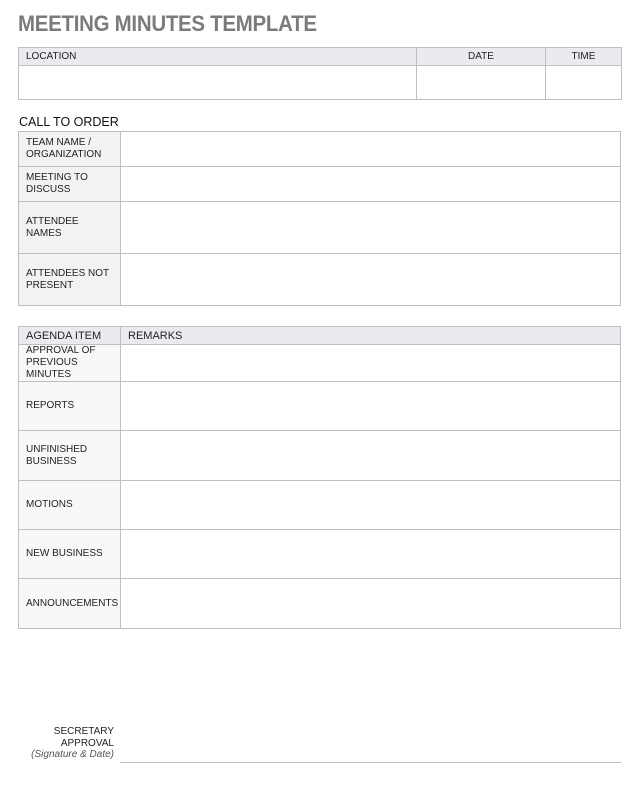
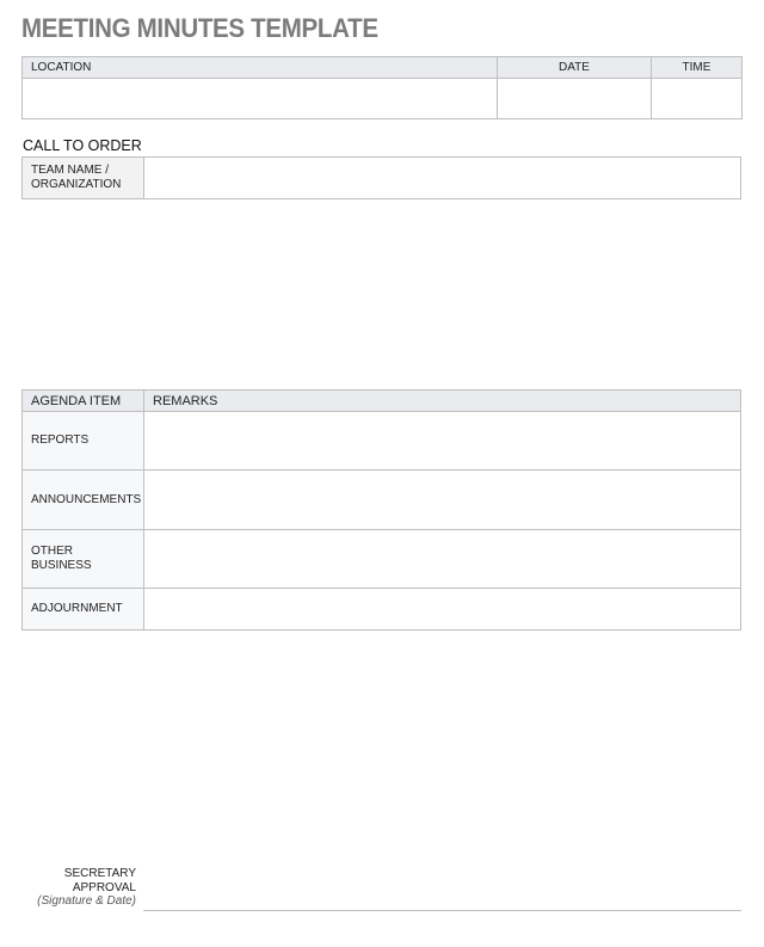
  MEETING MINUTES TEMPLATE
  LOCATION	DATE	TIME
  CALL TO ORDER
  TEAM NAME /ORGANIZATION
- MEETING TODISCUSS
- ATTENDEE NAMES
- ATTENDEES NOTPRESENT
  AGENDA ITEM	REMARKS
- APPROVAL OFPREVIOUS MINUTES
  REPORTS
- UNFINISHEDBUSINESS
- MOTIONS
- NEW BUSINESS
  ANNOUNCEMENTS
+ OTHER BUSINESS
+ ADJOURNMENT
  SECRETARY
  APPROVAL
  (Signature & Date)
